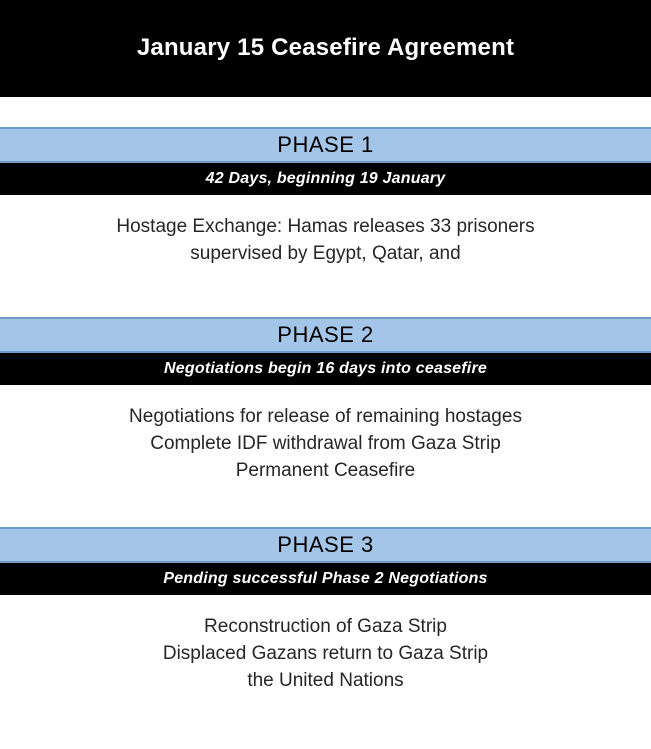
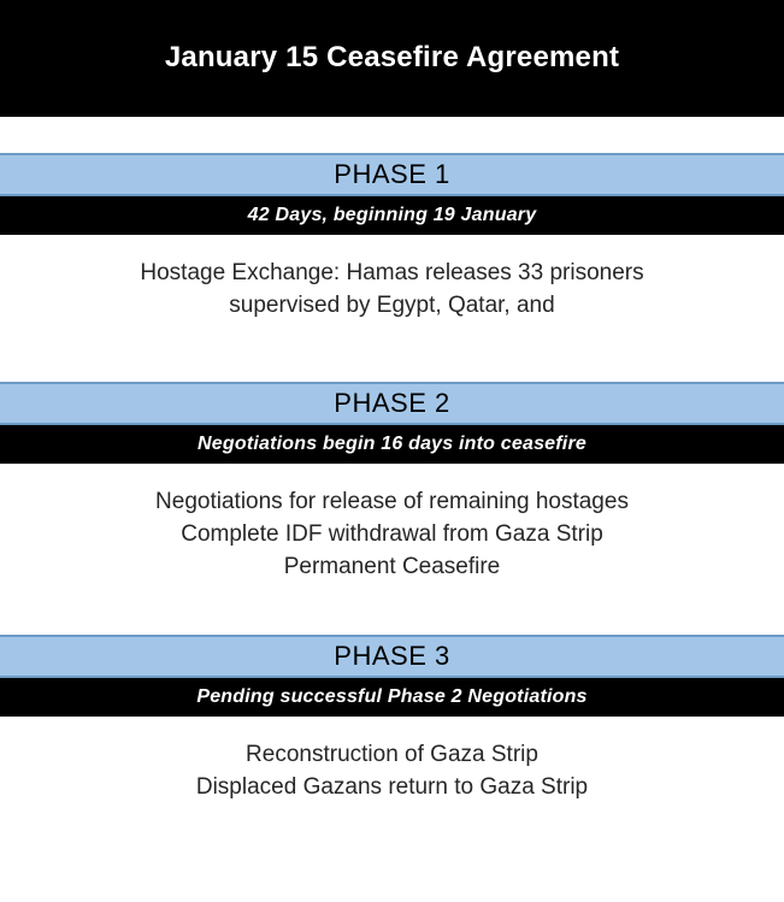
  January 15 Ceasefire Agreement
  PHASE 1
  42 Days, beginning 19 January
  Hostage Exchange: Hamas releases 33 prisoners
  supervised by Egypt, Qatar, and
  PHASE 2
  Negotiations begin 16 days into ceasefire
  Negotiations for release of remaining hostages
  Complete IDF withdrawal from Gaza Strip
  Permanent Ceasefire
  PHASE 3
  Pending successful Phase 2 Negotiations
  Reconstruction of Gaza Strip
  Displaced Gazans return to Gaza Strip
- the United Nations
